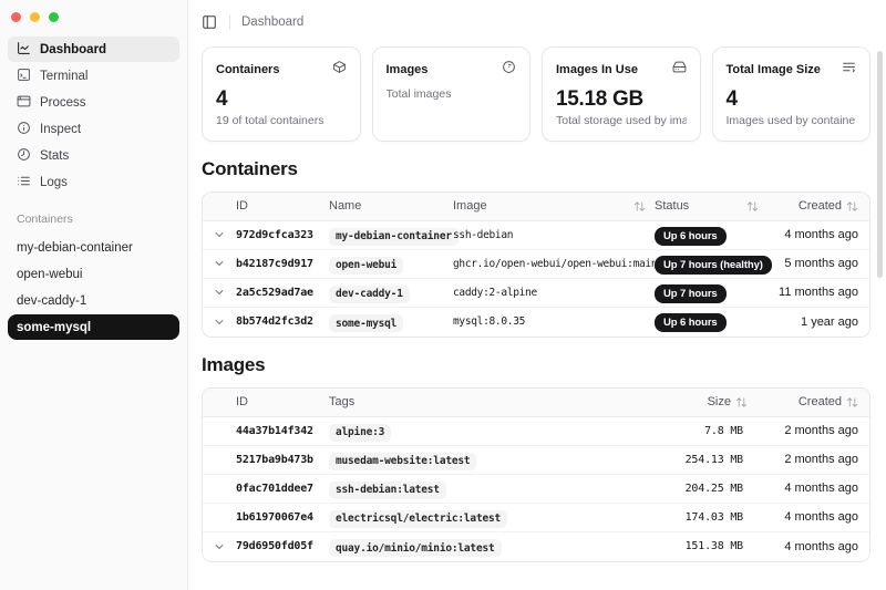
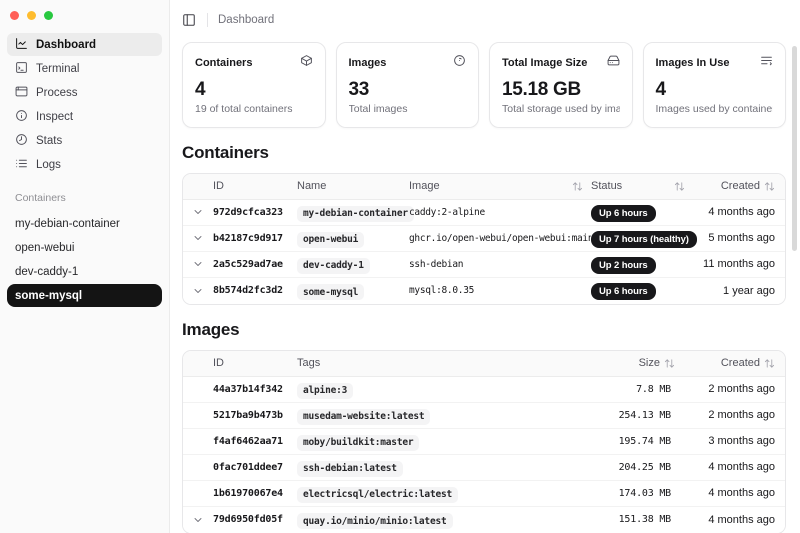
  Dashboard
  Terminal
  Process
  Inspect
  Stats
  Logs
  Containers
  my-debian-container
  open-webui
  dev-caddy-1
  some-mysql
  Dashboard
  Containers
  4
  19 of total containers
  Images
+ 33
  Total images
- Images In Use
+ Total Image Size
  15.18 GB
  Total storage used by ima
- Total Image Size
+ Images In Use
  4
  Images used by containe
  Containers
  ID
  Name
  Image
  Status
  Created
  972d9cfca323
  my-debian-container
- ssh-debian
+ caddy:2-alpine
  Up 6 hours
  4 months ago
  b42187c9d917
  open-webui
  ghcr.io/open-webui/open-webui:mai
  Up 7 hours (healthy)
  5 months ago
  2a5c529ad7ae
  dev-caddy-1
- caddy:2-alpine
+ ssh-debian
- Up 7 hours
+ Up 2 hours
  11 months ago
  8b574d2fc3d2
  some-mysql
  mysql:8.0.35
  Up 6 hours
  1 year ago
  Images
  ID
  Tags
  Size
  Created
  44a37b14f342
  alpine:3
  7.8 MB
  2 months ago
  5217ba9b473b
  musedam-website:latest
  254.13 MB
  2 months ago
+ f4af6462aa71
+ moby/buildkit:master
+ 195.74 MB
+ 3 months ago
  0fac701ddee7
  ssh-debian:latest
  204.25 MB
  4 months ago
  1b61970067e4
  electricsql/electric:latest
  174.03 MB
  4 months ago
  79d6950fd05f
  quay.io/minio/minio:latest
  151.38 MB
  4 months ago
